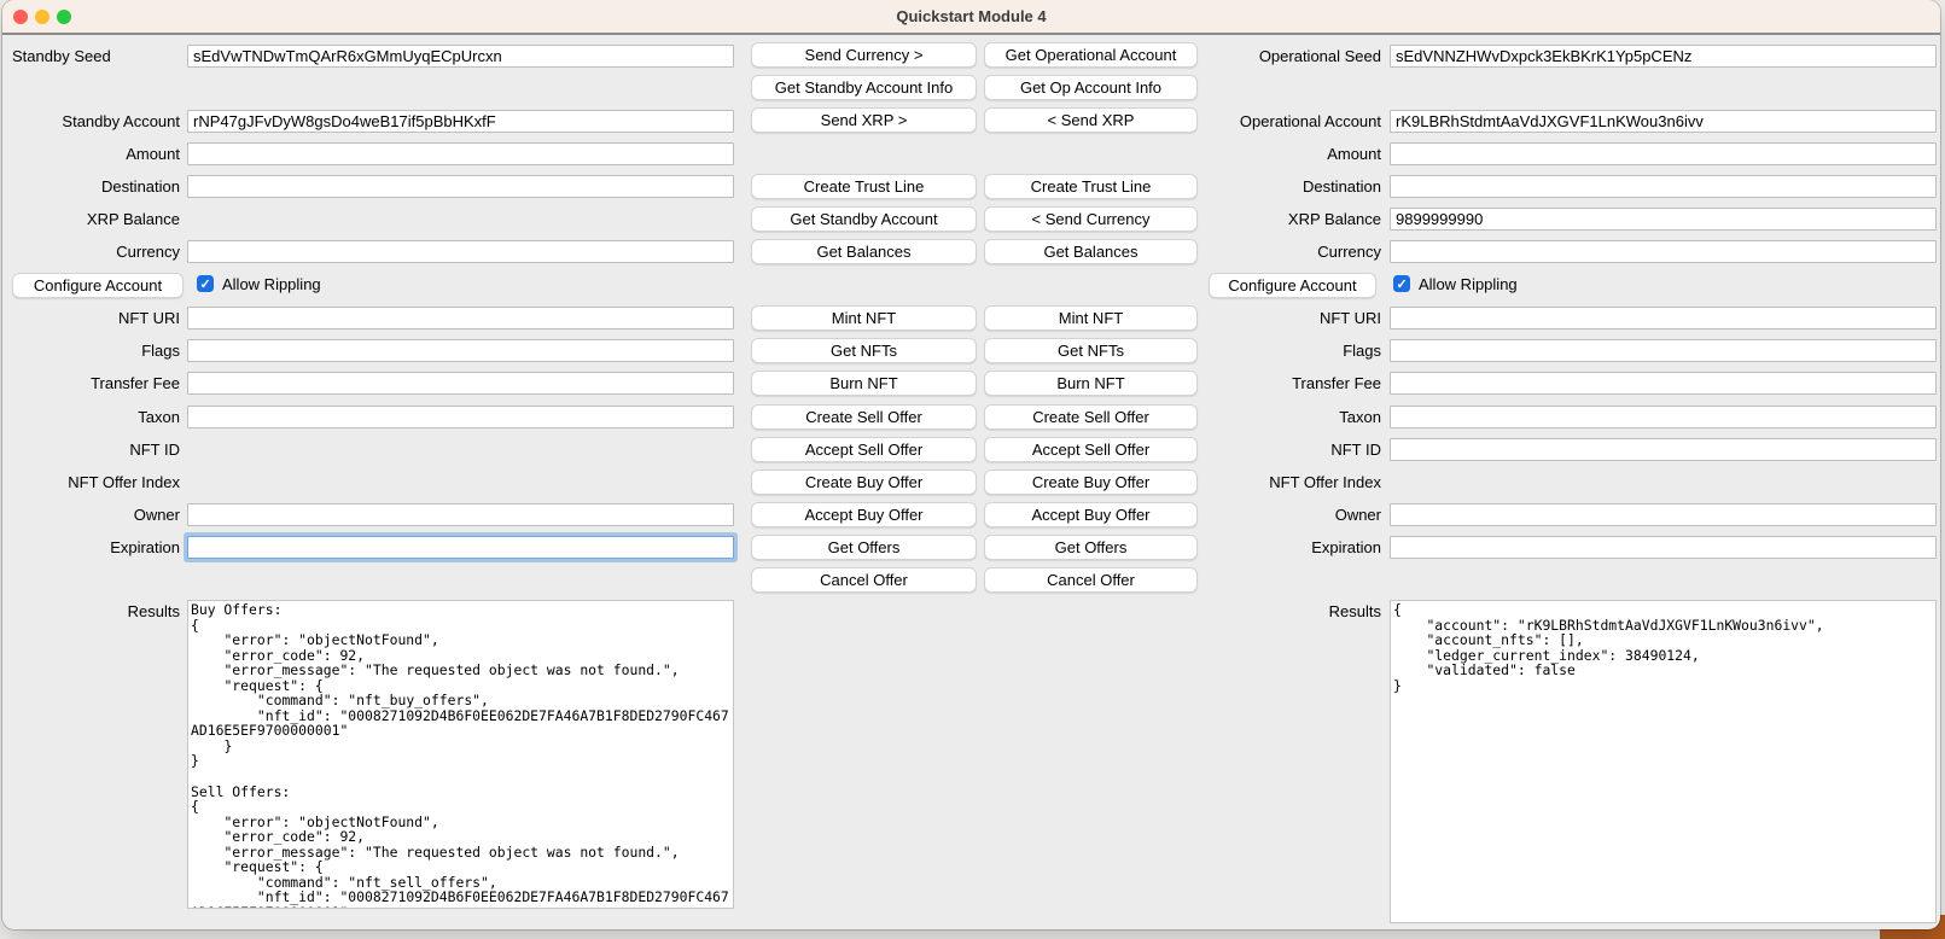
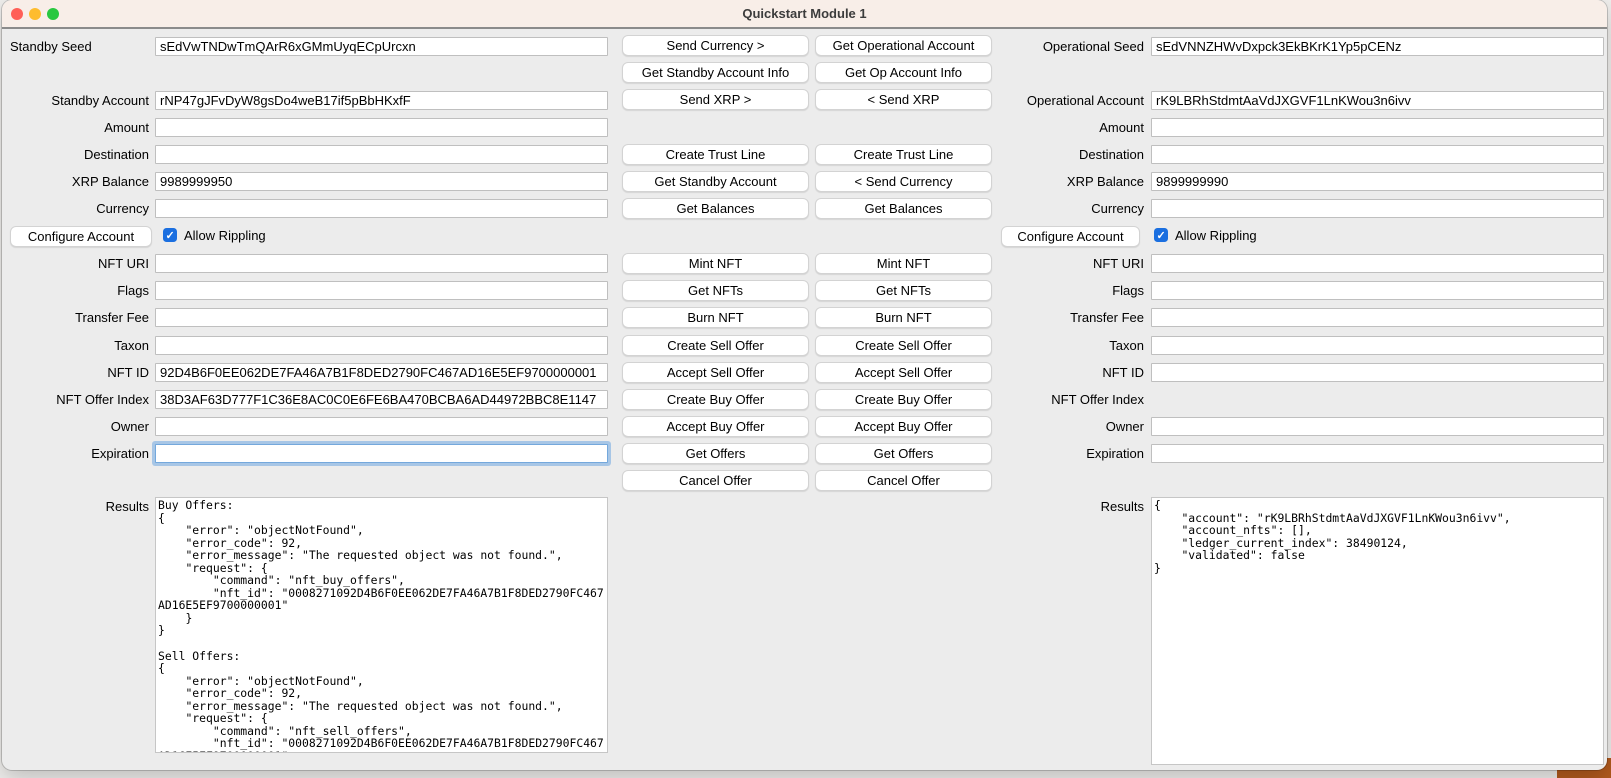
- Quickstart Module 4
+ Quickstart Module 1
  Standby Seed
  Standby Account
  Amount
  Destination
  XRP Balance
  Currency
  NFT URI
  Flags
  Transfer Fee
  Taxon
  NFT ID
  NFT Offer Index
  Owner
  Expiration
  Results
  sEdVwTNDwTmQArR6xGMmUyqECpUrcxn
  rNP47gJFvDyW8gsDo4weB17if5pBbHKxfF
+ 9989999950
+ 92D4B6F0EE062DE7FA46A7B1F8DED2790FC467AD16E5EF9700000001
+ 38D3AF63D777F1C36E8AC0C0E6FE6BA470BCBA6AD44972BBC8E1147
  Configure Account
  Allow Rippling
  Buy Offers:
  {
  "error": "objectNotFound",
  "error_code": 92,
  "error_message": "The requested object was not found.",
  "request": {
  "command": "nft_buy_offers",
  "nft_id": "0008271092D4B6F0EE062DE7FA46A7B1F8DED2790FC467AD16E5EF9700000001"
  }
  }
  Sell Offers:
  {
  "error": "objectNotFound",
  "error_code": 92,
  "error_message": "The requested object was not found.",
  "request": {
  "command": "nft_sell_offers",
  "nft_id": "0008271092D4B6F0EE062DE7FA46A7B1F8DED2790FC467
  Send Currency >
  Get Standby Account Info
  Send XRP >
  Create Trust Line
  Get Standby Account
  Get Balances
  Mint NFT
  Get NFTs
  Burn NFT
  Create Sell Offer
  Accept Sell Offer
  Create Buy Offer
  Accept Buy Offer
  Get Offers
  Cancel Offer
  Get Operational Account
  Get Op Account Info
  < Send XRP
  Create Trust Line
  < Send Currency
  Get Balances
  Mint NFT
  Get NFTs
  Burn NFT
  Create Sell Offer
  Accept Sell Offer
  Create Buy Offer
  Accept Buy Offer
  Get Offers
  Cancel Offer
  Operational Seed
  Operational Account
  Amount
  Destination
  XRP Balance
  Currency
  NFT URI
  Flags
  Transfer Fee
  Taxon
  NFT ID
  NFT Offer Index
  Owner
  Expiration
  Results
  sEdVNNZHWvDxpck3EkBKrK1Yp5pCENz
  rK9LBRhStdmtAaVdJXGVF1LnKWou3n6ivv
  9899999990
  Configure Account
  Allow Rippling
  {
  "account": "rK9LBRhStdmtAaVdJXGVF1LnKWou3n6ivv",
  "account_nfts": [],
  "ledger_current_index": 38490124,
  "validated": false
  }
